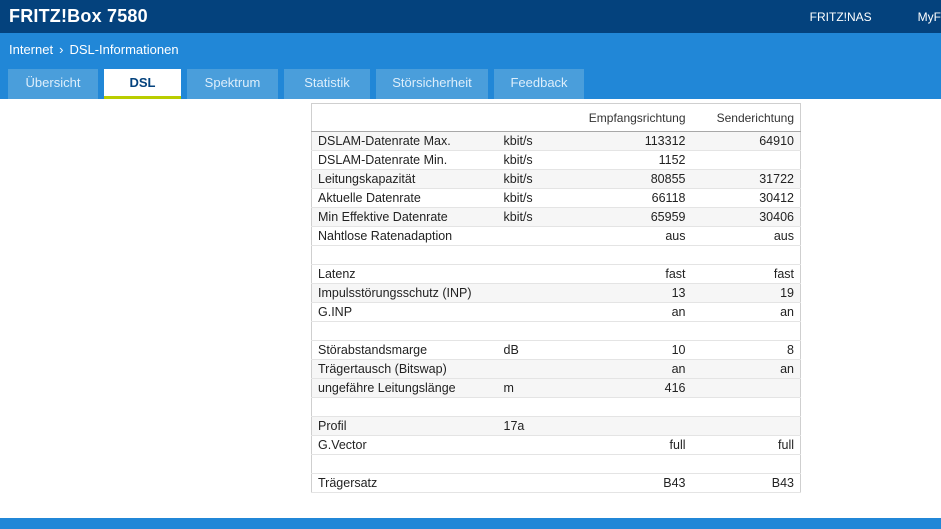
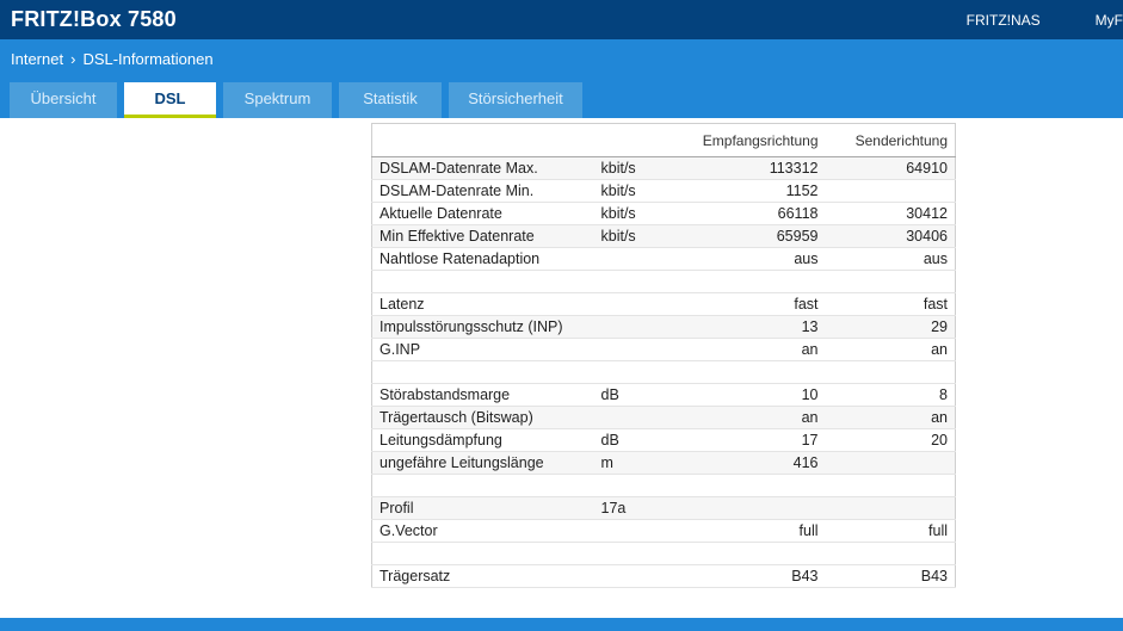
  FRITZ!Box 7580
  FRITZ!NAS
  MyF
  Internet
  ›
  DSL-Informationen
  Übersicht
  DSL
  Spektrum
  Statistik
  Störsicherheit
- Feedback
  		Empfangsrichtung	Senderichtung
  DSLAM-Datenrate Max.	kbit/s	113312	64910
  DSLAM-Datenrate Min.	kbit/s	1152
- Leitungskapazität	kbit/s	80855	31722
  Aktuelle Datenrate	kbit/s	66118	30412
  Min Effektive Datenrate	kbit/s	65959	30406
  Nahtlose Ratenadaption		aus	aus
  Latenz		fast	fast
- Impulsstörungsschutz (INP)		13	19
+ Impulsstörungsschutz (INP)		13	29
  G.INP		an	an
  Störabstandsmarge	dB	10	8
  Trägertausch (Bitswap)		an	an
+ Leitungsdämpfung	dB	17	20
  ungefähre Leitungslänge	m	416
  Profil	17a
  G.Vector		full	full
  Trägersatz		B43	B43
